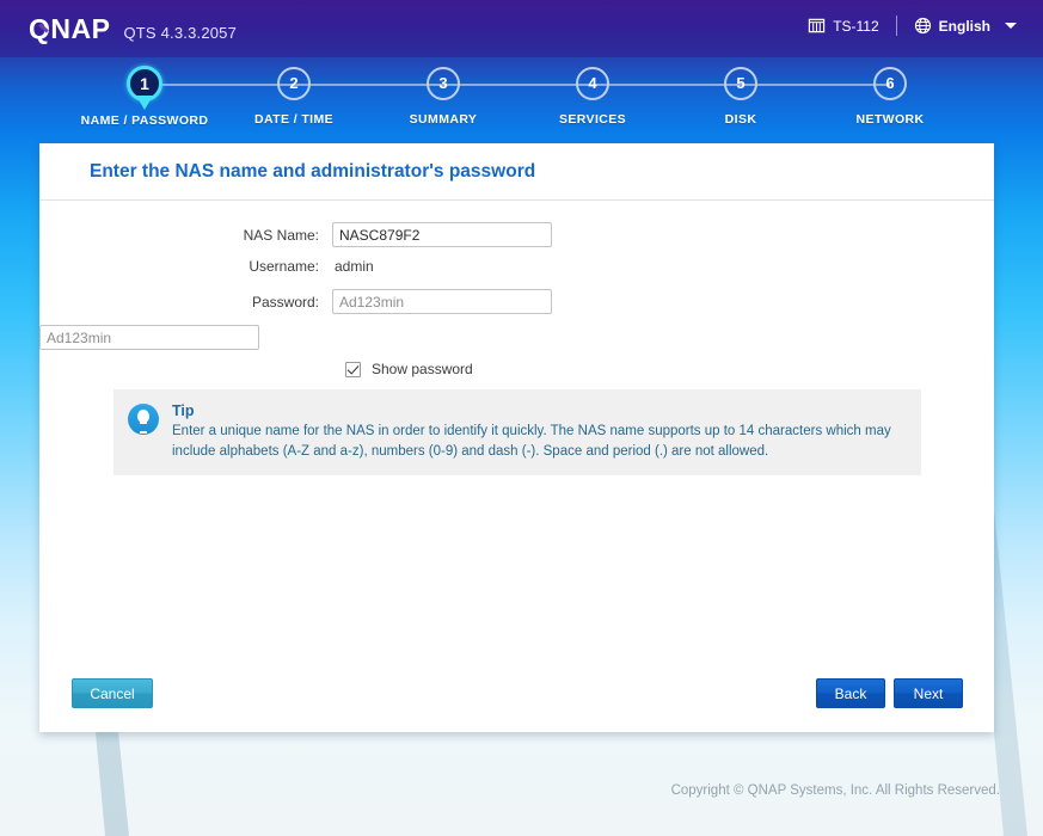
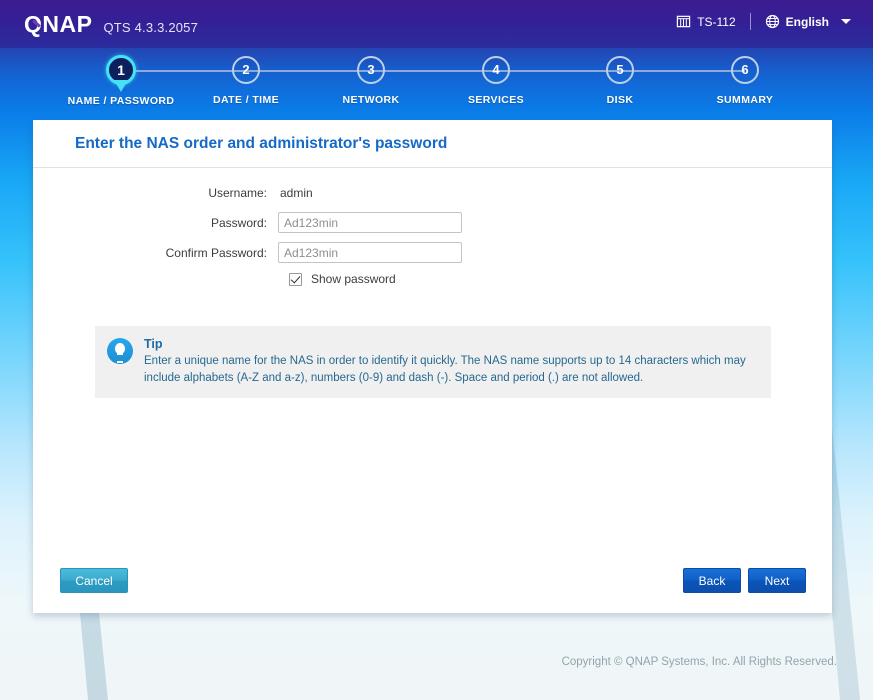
  QNAP
  QTS 4.3.3.2057
  TS-112
  English
  1
  NAME / PASSWORD
  2
  DATE / TIME
  3
- SUMMARY
+ NETWORK
  4
  SERVICES
  5
  DISK
  6
- NETWORK
+ SUMMARY
- Enter the NAS name and administrator's password
+ Enter the NAS order and administrator's password
- NAS Name:
- NASC879F2
  Username:
  admin
  Password:
  Ad123min
+ Confirm Password:
  Ad123min
  Show password
  Tip
  Enter a unique name for the NAS in order to identify it quickly. The NAS name supports up to 14 characters which may include alphabets (A-Z and a-z), numbers (0-9) and dash (-). Space and period (.) are not allowed.
  Cancel
  Back
  Next
  Copyright © QNAP Systems, Inc. All Rights Reserved.
